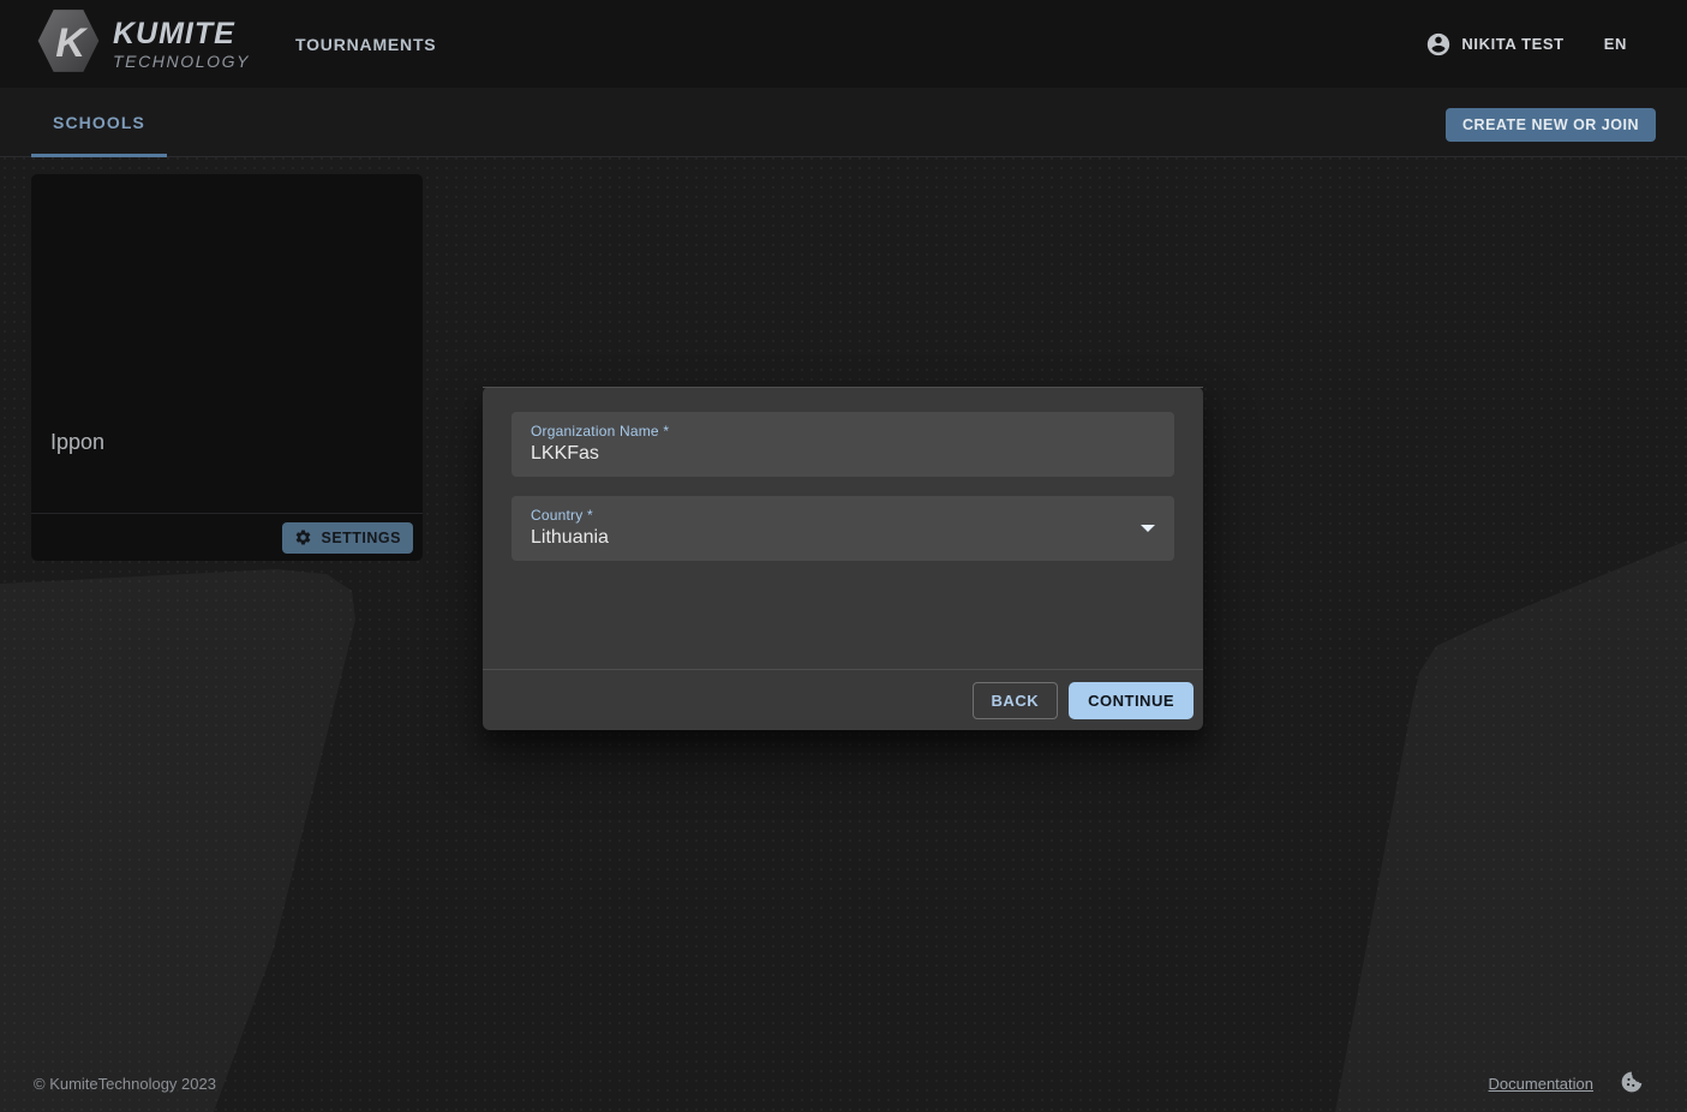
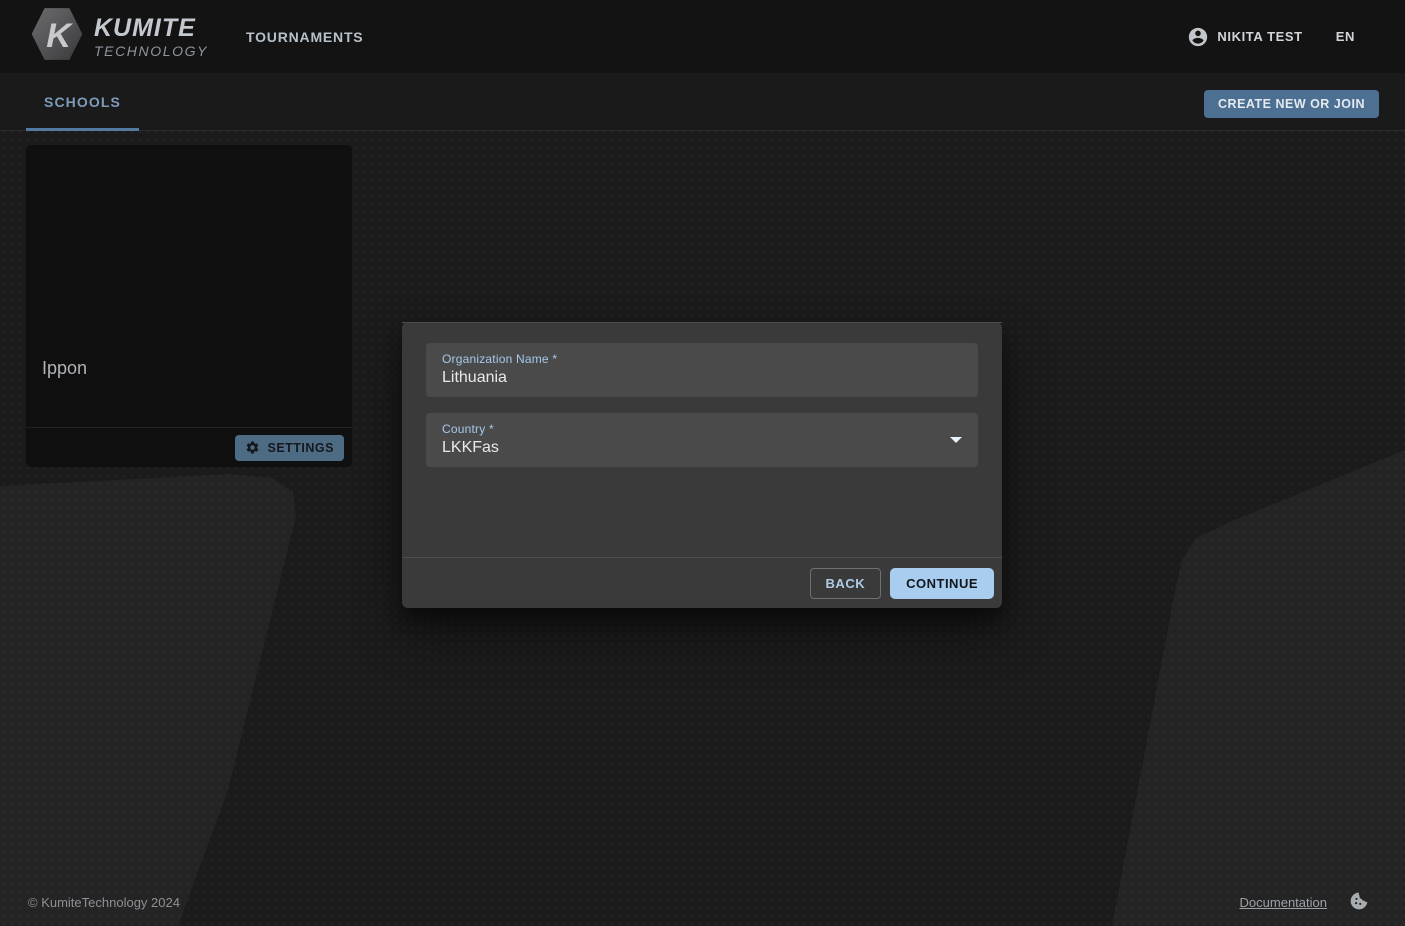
  K
  KUMITE
  TECHNOLOGY
  TOURNAMENTS
  NIKITA TEST
  EN
  SCHOOLS
  CREATE NEW OR JOIN
  Ippon
  SETTINGS
  Organization Name *
- LKKFas
+ Lithuania
  Country *
- Lithuania
+ LKKFas
  BACK
  CONTINUE
- © KumiteTechnology 2023
+ © KumiteTechnology 2024
  Documentation
